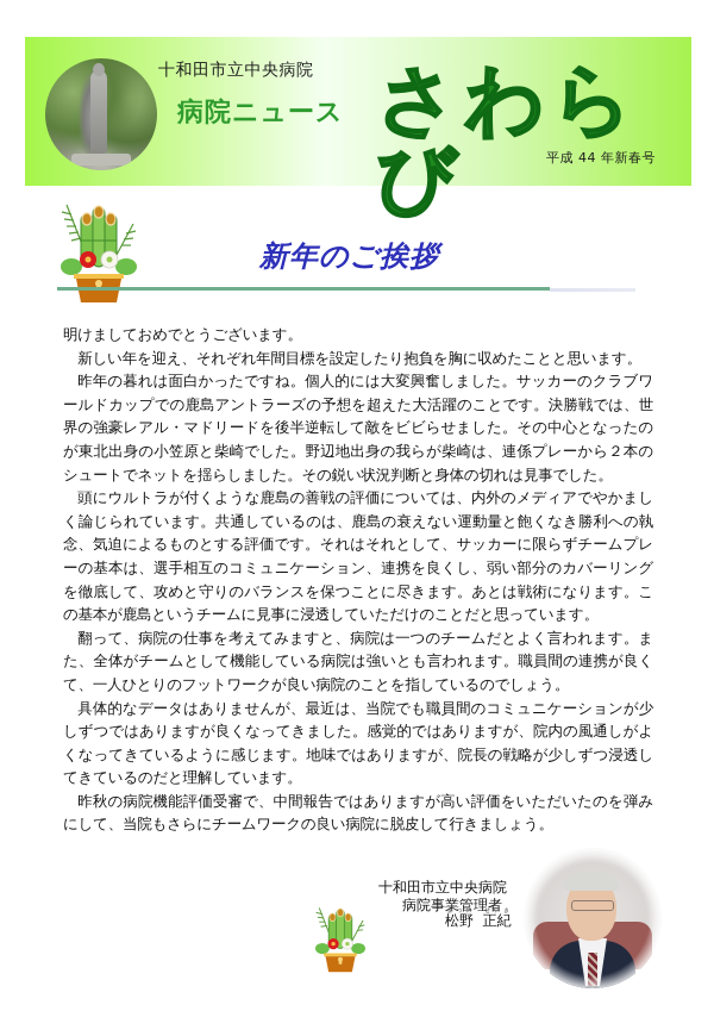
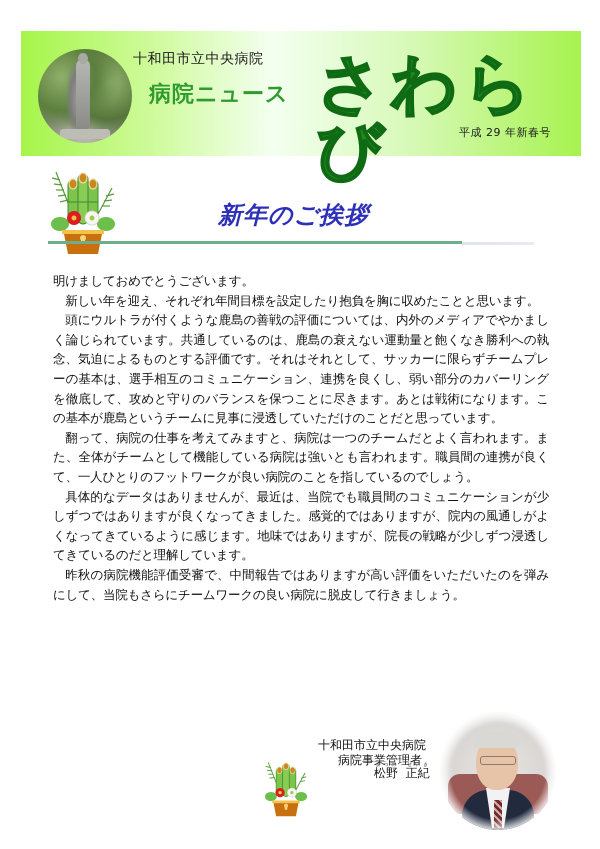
  十和田市立中央病院
  病院ニュース
  さわらび
- 平成 44 年新春号
+ 平成 29 年新春号
  新年のご挨拶
  明けましておめでとうございます。
  新しい年を迎え、それぞれ年間目標を設定したり抱負を胸に収めたことと思います。
- 昨年の暮れは面白かったですね。個人的には大変興奮しました。サッカーのクラブワールドカップでの鹿島アントラーズの予想を超えた大活躍のことです。決勝戦では、世界の強豪レアル・マドリードを後半逆転して敵をビビらせました。その中心となったのが東北出身の小笠原と柴崎でした。野辺地出身の我らが柴崎は、連係プレーから２本のシュートでネットを揺らしました。その鋭い状況判断と身体の切れは見事でした。
  頭にウルトラが付くような鹿島の善戦の評価については、内外のメディアでやかましく論じられています。共通しているのは、鹿島の衰えない運動量と飽くなき勝利への執念、気迫によるものとする評価です。それはそれとして、サッカーに限らずチームプレーの基本は、選手相互のコミュニケーション、連携を良くし、弱い部分のカバーリングを徹底して、攻めと守りのバランスを保つことに尽きます。あとは戦術になります。この基本が鹿島というチームに見事に浸透していただけのことだと思っています。
  翻って、病院の仕事を考えてみますと、病院は一つのチームだとよく言われます。また、全体がチームとして機能している病院は強いとも言われます。職員間の連携が良くて、一人ひとりのフットワークが良い病院のことを指しているのでしょう。
  具体的なデータはありませんが、最近は、当院でも職員間のコミュニケーションが少しずつではありますが良くなってきました。感覚的ではありますが、院内の風通しがよくなってきているように感じます。地味ではありますが、院長の戦略が少しずつ浸透してきているのだと理解しています。
  昨秋の病院機能評価受審で、中間報告ではありますが高い評価をいただいたのを弾みにして、当院もさらにチームワークの良い病院に脱皮して行きましょう。
  十和田市立中央病院
  病院事業管理者
